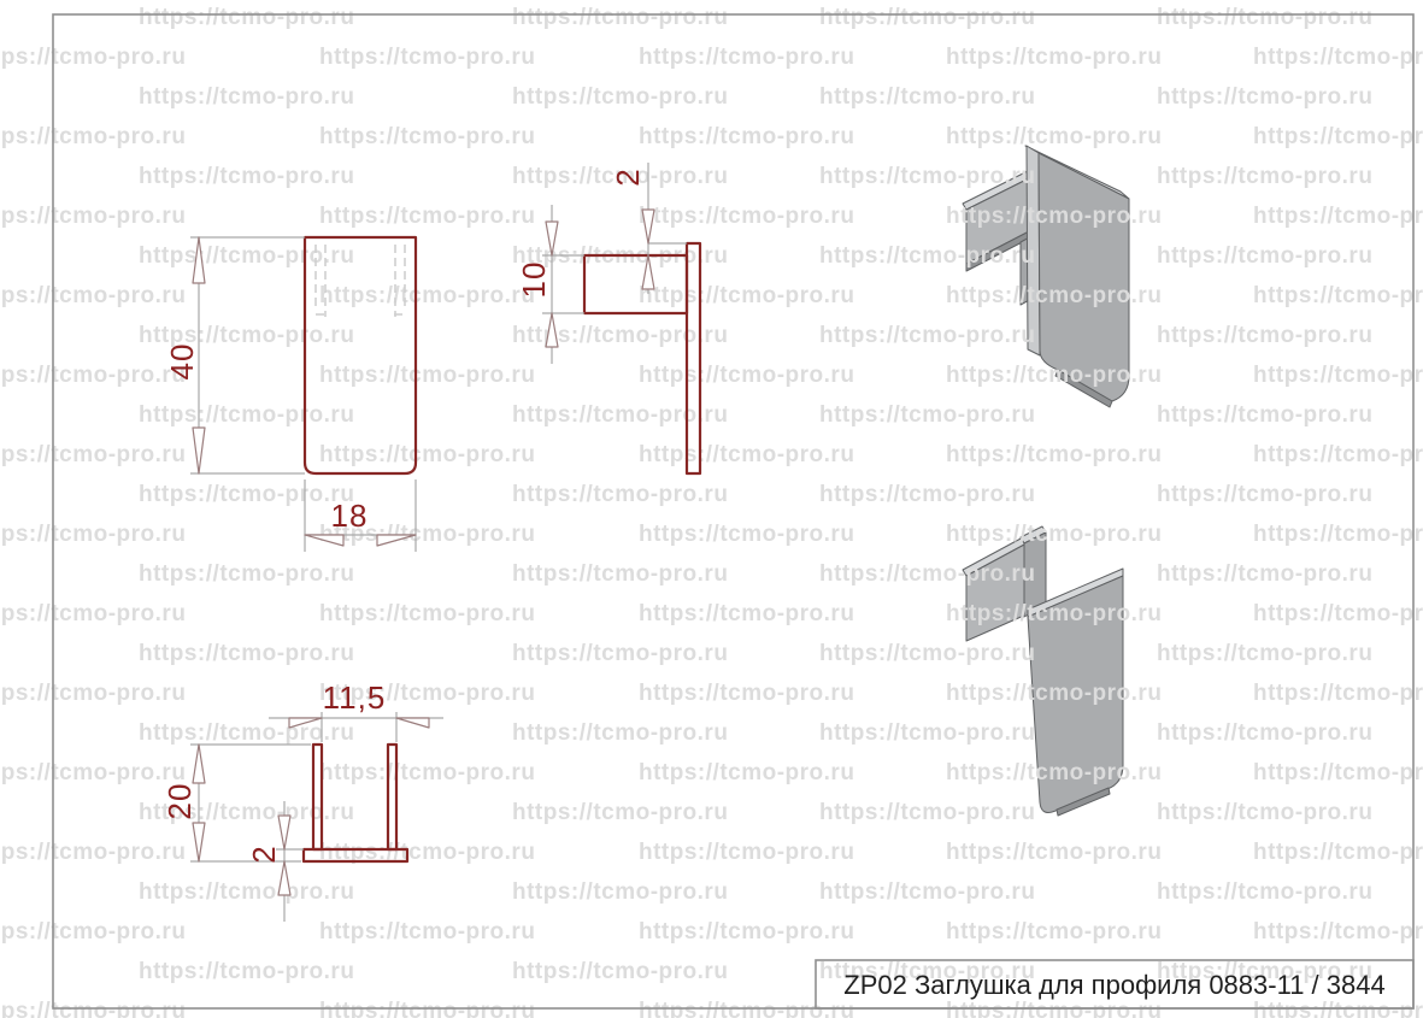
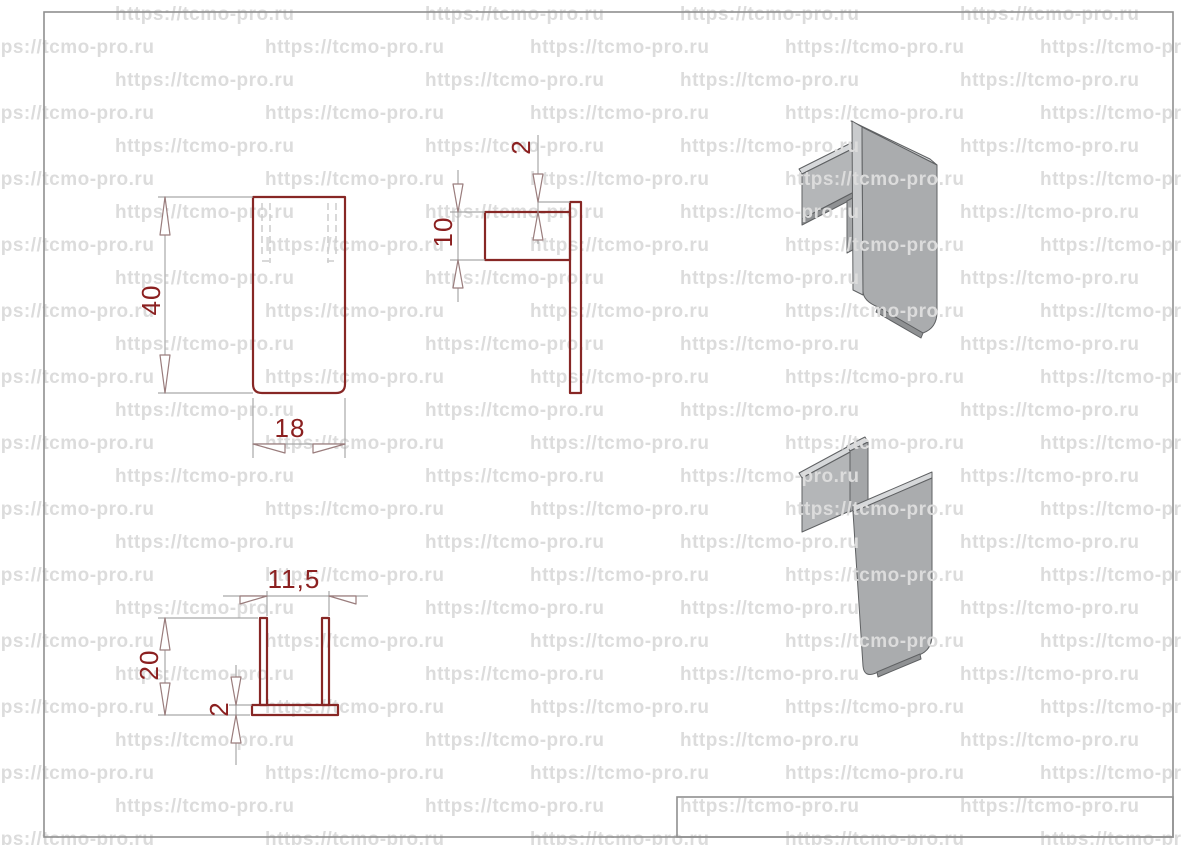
  https://tcmo-pro.ru
  https://tcmo-pro.ru
  https://tcmo-pro.ru
  https://tcmo-pro.ru
  ps://tcmo-pro.ru
  https://tcmo-pro.ru
  https://tcmo-pro.ru
  https://tcmo-pro.ru
  https://tcmo-pr
  https://tcmo-pro.ru
  https://tcmo-pro.ru
  https://tcmo-pro.ru
  https://tcmo-pro.ru
  ps://tcmo-pro.ru
  https://tcmo-pro.ru
  https://tcmo-pro.ru
  https://tcmo-pro.ru
  https://tcmo-pr
  https://tcmo-pro.ru
  https://tcmo-pro.ru
  https://tcmo-pro.ru
  https://tcmo-pro.ru
  ps://tcmo-pro.ru
  https://tcmo-pro.ru
  ttps://tcmo-pro.ru
  https://tcmo-pro.ru
  https://tcmo-pr
  https//tcmo-po.ru
  https://tcmo-pro.ru
  https://tcmo-pro.ru
  ps://tcmo-pro.ru
  https://tmo-pro.ru
  https://tcmo-pro.ru
  https://tcmo-pro.ru
  https://tcmo-pr
  https://tcmo-po.ru
  htts://tcmo-proru
  https://tcmo-pro.ru
  https://tcmo-pro.ru
  ps://tcmo-pro.ru
  https://tmo-pro.ru
  https://tcmo-pro.ru
  https://tcmo-pro.ru
  https://tcmo-pr
  https://tcmo-po.ru
  https://tcmo-proru
  https://tcmo-pro.ru
  https://tcmo-pro.ru
  ps://tcmo-pro.ru
  https://tmo-pro.ru
  https://tcmo-pro.ru
  https://tcmo-pro.ru
  https://tcmo-pr
  https://tcmo-po.ru
  https://tcmo-pro.ru
  https://tcmo-pro.ru
  https://tcmo-pro.ru
  ps://tcmo-pro.ru
  https://tcmo-pro.ru
  https://tcmo-pro.ru
  https://tcmo-pr
  https://tcmo-pro.ru
  https://tcmo-pro.ru
  https://tcmo-pro.ru
  https://tcmo-pro.ru
  ps://tcmo-pro.ru
  https://tcmo-pro.ru
  https://tcmo-pro.ru
  https://tcmo-pro.ru
  https://tcmo-pr
  https://tcmo-pro.ru
  https://tcmo-pro.ru
  https://tcmo-pro.ru
  https://tcmo-pro.ru
  ps://tcmo-pro.ru
  https://tcmo-pro.ru
  https://tcmo-pro.ru
  https://tcmo-pro.ru
  https://tcmo-pr
  https://tcmo-pro.ru
  https://tcmo-pro.ru
  https://tcmo-pro.ru
  https://tcmo-pro.ru
  ps://tcmo-pro.ru
  https:/tcmo-pro.ru
  https://tcmo-pro.ru
  https://tcmo-pro.ru
  https://tcmo-pr
  https://tcmo-pro.ru
  https://tcmo-pro.ru
  https://tcmo-pro.ru
  https://tcmo-pro.ru
  ps://tcmo-pro.ru
  https://tcmo-pro.ru
  https://tcmo-pro.ru
  https://tcmo-pro.ru
  https://tcmo-pr
  https://tcmopro.ru
  https://tcmo-pro.ru
  https://tcmo-pro.ru
  https://tcmo-pro.ru
  ps://tcmo-pro.ru
  https://tcmo-pro.ru
  https://tcmo-pro.ru
  https://tcmo-pro.ru
  https://tcmo-pr
  https://tcmo-pro.ru
  https://tcmo-pro.ru
  https://tcmo-pro.ru
  https://tcmo-pro.ru
  ps://tcmo-pro.ru
  https://tcmo-pro.ru
  https://tcmo-pro.ru
  https://tcmo-pro.ru
  https://tcmo-pr
  18
  11,5
- ZP02 Заглушка для профиля 0883-11 / 3844
